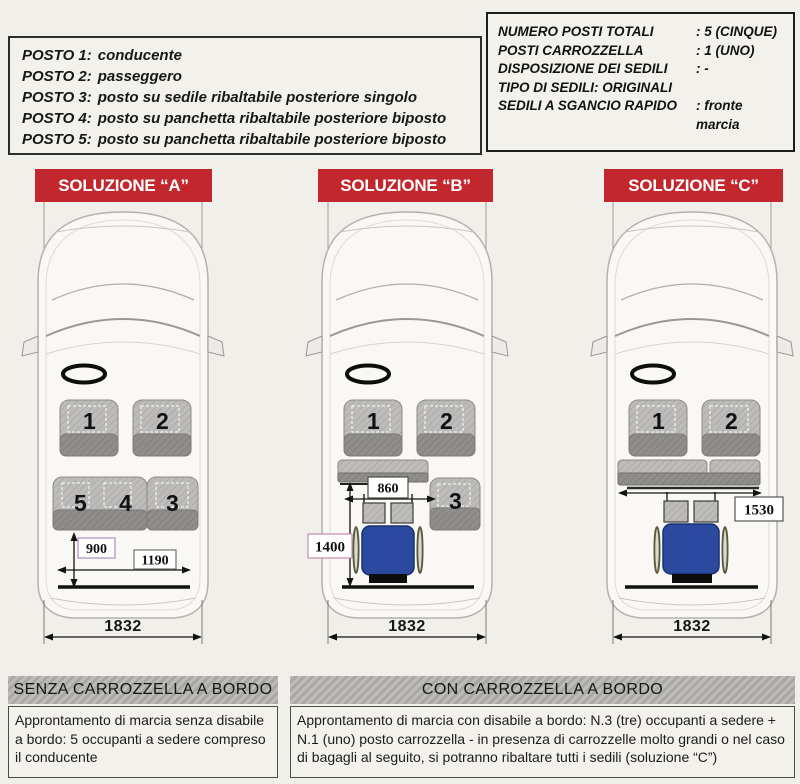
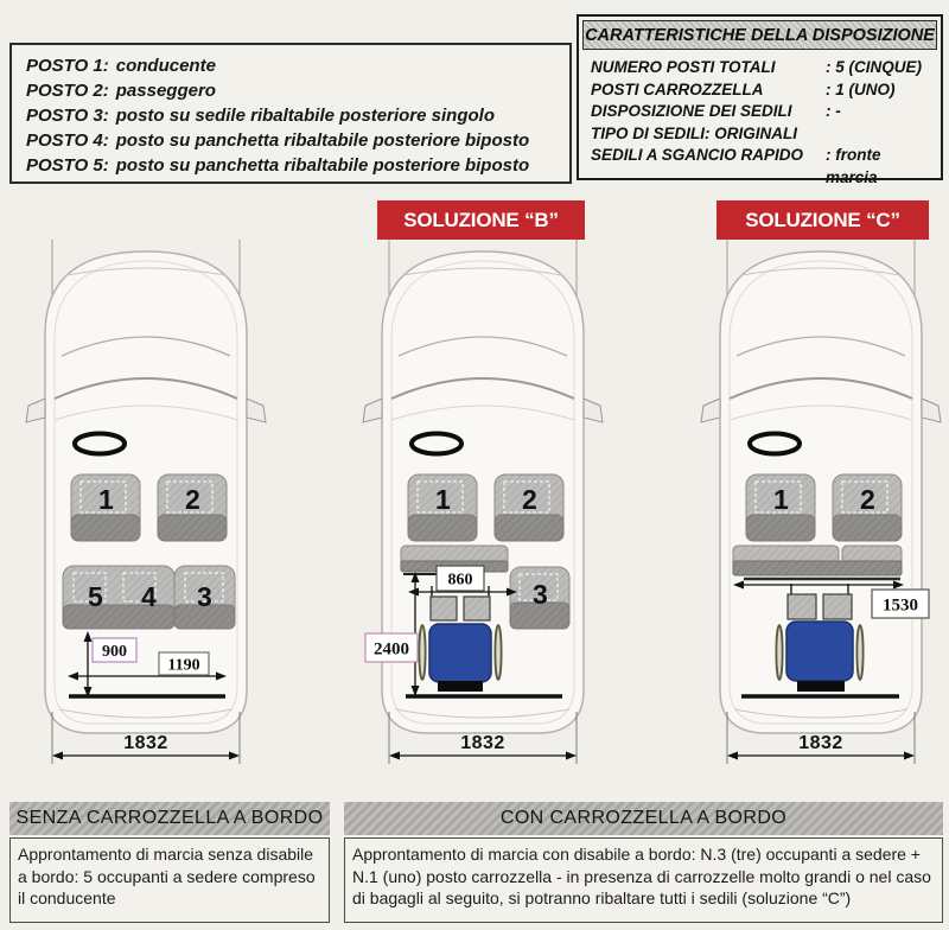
  POSTO 1: conducente
  POSTO 2: passeggero
  POSTO 3: posto su sedile ribaltabile posteriore singolo
  POSTO 4: posto su panchetta ribaltabile posteriore biposto
  POSTO 5: posto su panchetta ribaltabile posteriore biposto
+ CARATTERISTICHE DELLA DISPOSIZIONE
  NUMERO POSTI TOTALI
  : 5 (CINQUE)
  POSTI CARROZZELLA
  : 1 (UNO)
  DISPOSIZIONE DEI SEDILI
  : -
  TIPO DI SEDILI: ORIGINALI
  SEDILI A SGANCIO RAPIDO
  : fronte marcia
- SOLUZIONE “A”
  SOLUZIONE “B”
  SOLUZIONE “C”
  1
  2
  5
  4
  3
  900
  1190
  1832
  1
  2
  3
  860
- 1400
+ 2400
  1832
  1
  2
  1530
  1832
  SENZA CARROZZELLA A BORDO
  CON CARROZZELLA A BORDO
  Approntamento di marcia senza disabile a bordo: 5 occupanti a sedere compreso il conducente
  Approntamento di marcia con disabile a bordo: N.3 (tre) occupanti a sedere + N.1 (uno) posto carrozzella - in presenza di carrozzelle molto grandi o nel caso di bagagli al seguito, si potranno ribaltare tutti i sedili (soluzione “C”)
